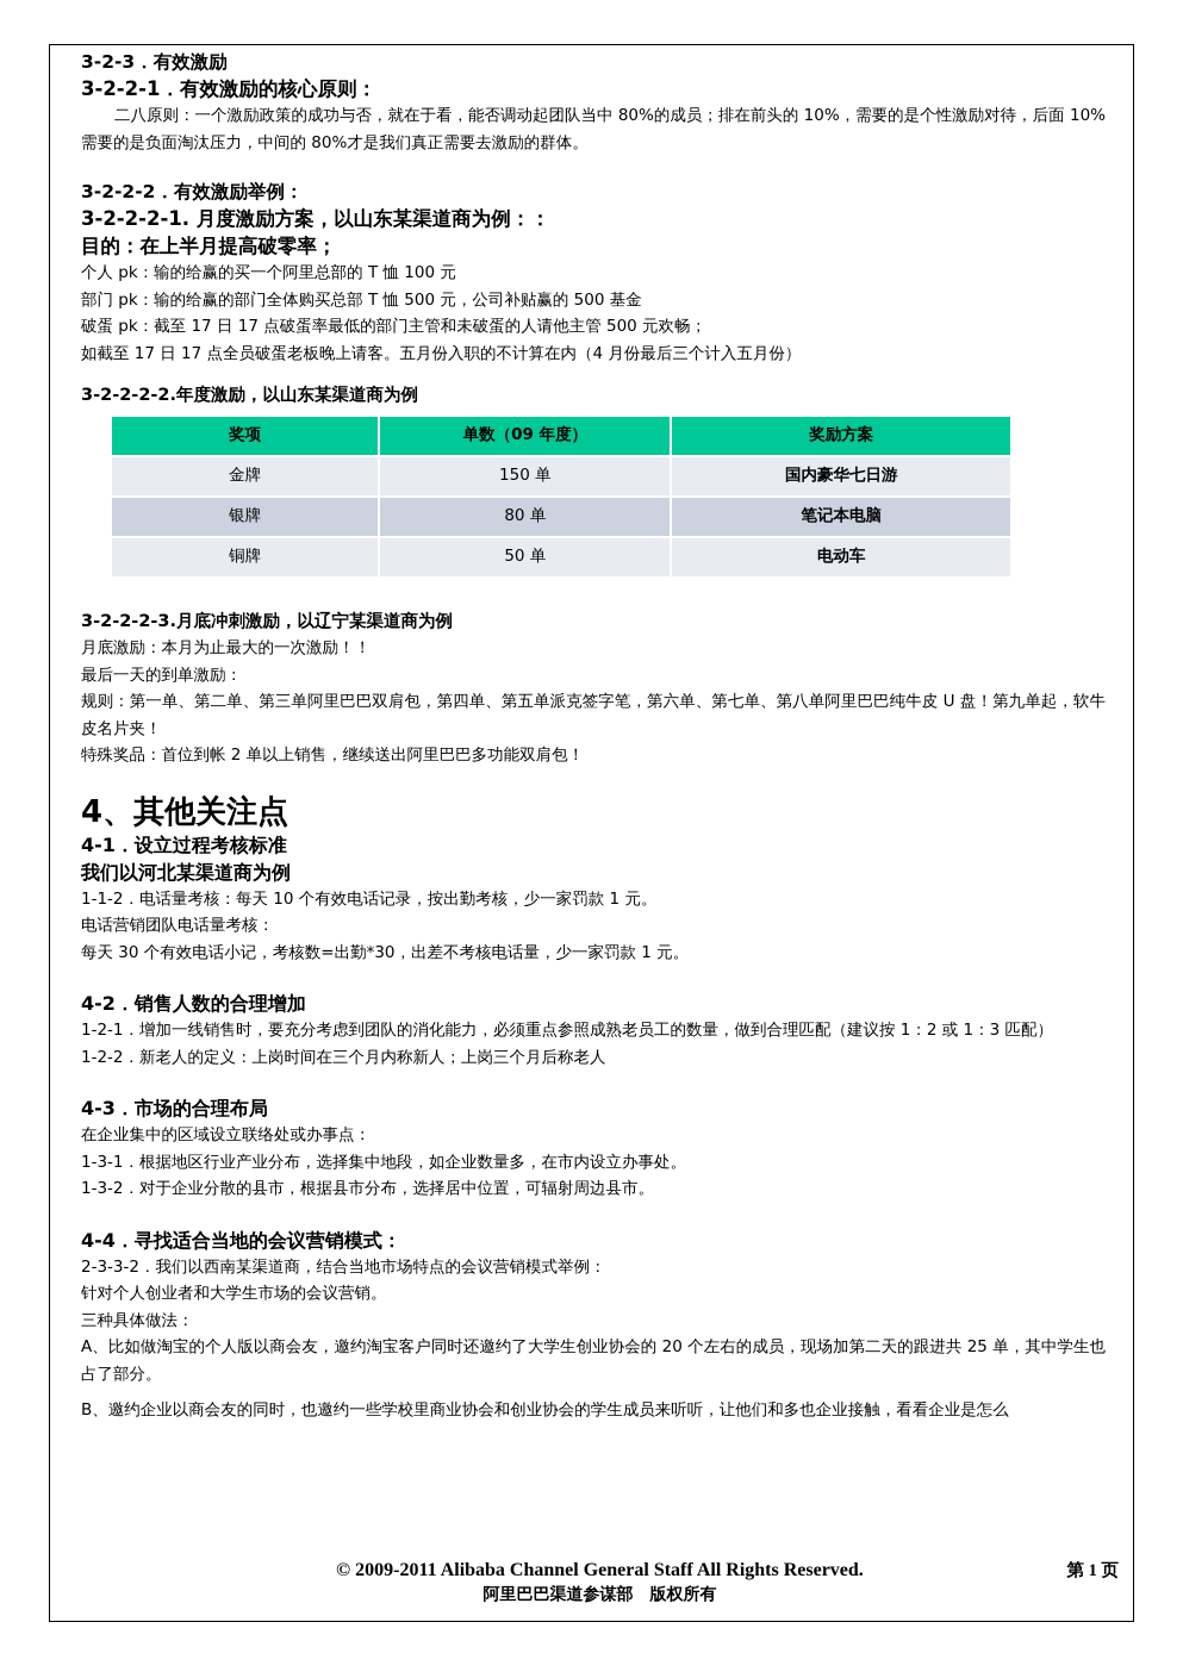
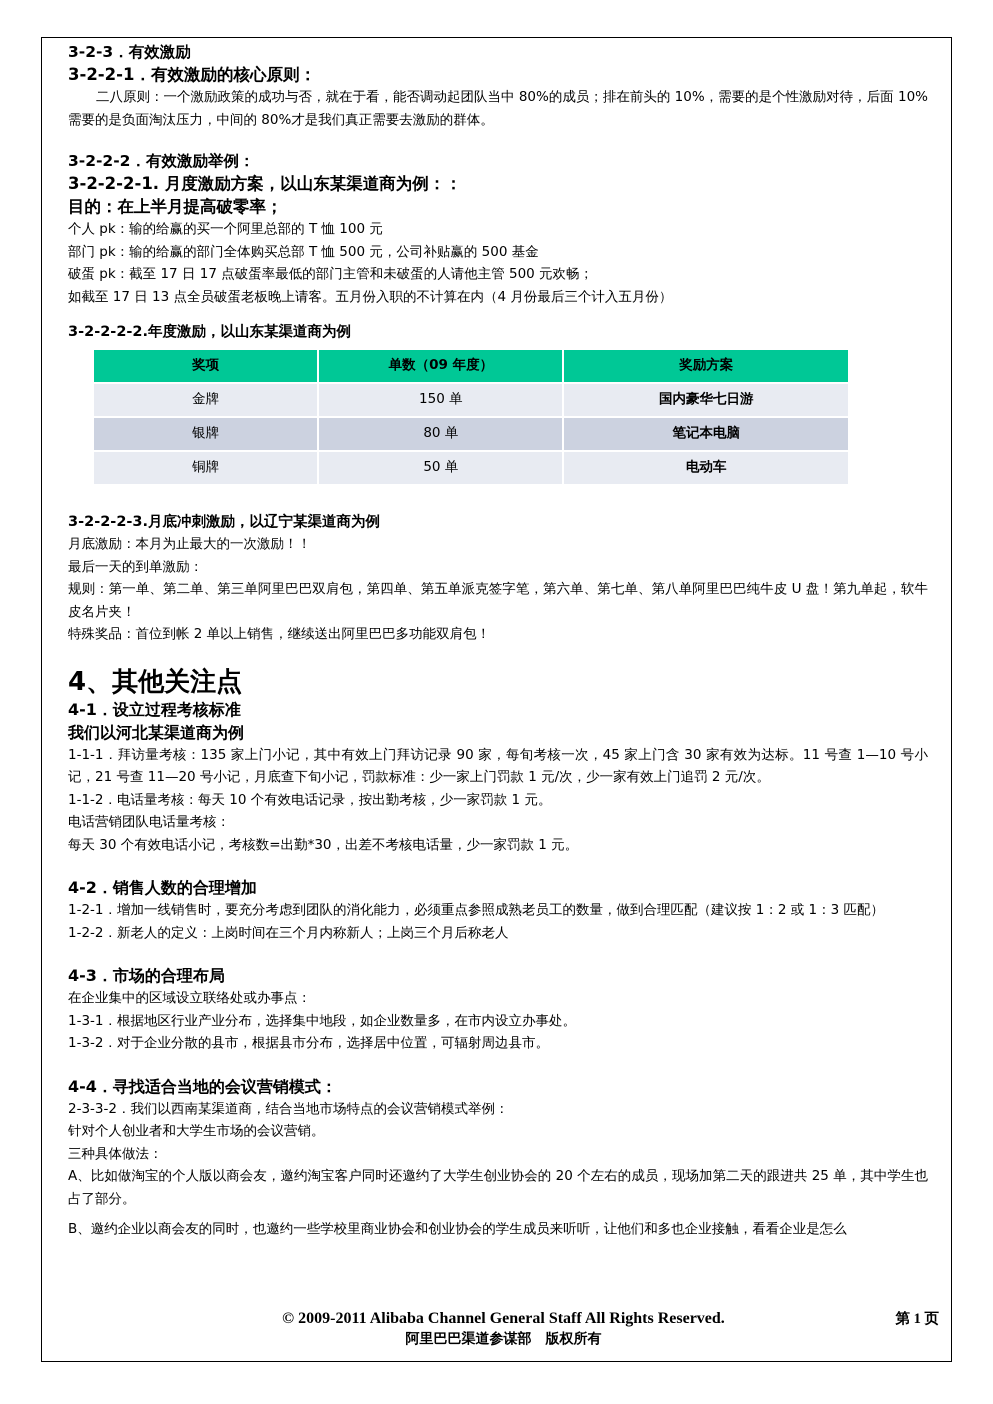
  3-2-3．有效激励
  3-2-2-1．有效激励的核心原则：
  二八原则：一个激励政策的成功与否，就在于看，能否调动起团队当中 80%的成员；排在前头的 10%，需要的是个性激励对待，后面 10%需要的是负面淘汰压力，中间的 80%才是我们真正需要去激励的群体。
  3-2-2-2．有效激励举例：
  3-2-2-2-1. 月度激励方案，以山东某渠道商为例：：
  目的：在上半月提高破零率；
  个人 pk：输的给赢的买一个阿里总部的 T 恤 100 元
  部门 pk：输的给赢的部门全体购买总部 T 恤 500 元，公司补贴赢的 500 基金
  破蛋 pk：截至 17 日 17 点破蛋率最低的部门主管和未破蛋的人请他主管 500 元欢畅；
- 如截至 17 日 17 点全员破蛋老板晚上请客。五月份入职的不计算在内（4 月份最后三个计入五月份）
+ 如截至 17 日 13 点全员破蛋老板晚上请客。五月份入职的不计算在内（4 月份最后三个计入五月份）
  3-2-2-2-2.年度激励，以山东某渠道商为例
  奖项	单数（09 年度）	奖励方案
  金牌	150 单	国内豪华七日游
  银牌	80 单	笔记本电脑
  铜牌	50 单	电动车
  3-2-2-2-3.月底冲刺激励，以辽宁某渠道商为例
  月底激励：本月为止最大的一次激励！！
  最后一天的到单激励：
  规则：第一单、第二单、第三单阿里巴巴双肩包，第四单、第五单派克签字笔，第六单、第七单、第八单阿里巴巴纯牛皮 U 盘！第九单起，软牛皮名片夹！
  特殊奖品：首位到帐 2 单以上销售，继续送出阿里巴巴多功能双肩包！
  4、其他关注点
  4-1．设立过程考核标准
  我们以河北某渠道商为例
+ 1-1-1．拜访量考核：135 家上门小记，其中有效上门拜访记录 90 家，每旬考核一次，45 家上门含 30 家有效为达标。11 号查 1—10 号小记，21 号查 11—20 号小记，月底查下旬小记，罚款标准：少一家上门罚款 1 元/次，少一家有效上门追罚 2 元/次。
  1-1-2．电话量考核：每天 10 个有效电话记录，按出勤考核，少一家罚款 1 元。
  电话营销团队电话量考核：
  每天 30 个有效电话小记，考核数=出勤*30，出差不考核电话量，少一家罚款 1 元。
  4-2．销售人数的合理增加
  1-2-1．增加一线销售时，要充分考虑到团队的消化能力，必须重点参照成熟老员工的数量，做到合理匹配（建议按 1：2 或 1：3 匹配）
  1-2-2．新老人的定义：上岗时间在三个月内称新人；上岗三个月后称老人
  4-3．市场的合理布局
  在企业集中的区域设立联络处或办事点：
  1-3-1．根据地区行业产业分布，选择集中地段，如企业数量多，在市内设立办事处。
  1-3-2．对于企业分散的县市，根据县市分布，选择居中位置，可辐射周边县市。
  4-4．寻找适合当地的会议营销模式：
  2-3-3-2．我们以西南某渠道商，结合当地市场特点的会议营销模式举例：
  针对个人创业者和大学生市场的会议营销。
  三种具体做法：
  A、比如做淘宝的个人版以商会友，邀约淘宝客户同时还邀约了大学生创业协会的 20 个左右的成员，现场加第二天的跟进共 25 单，其中学生也占了部分。
  B、邀约企业以商会友的同时，也邀约一些学校里商业协会和创业协会的学生成员来听听，让他们和多也企业接触，看看企业是怎么
  © 2009-2011 Alibaba Channel General Staff All Rights Reserved.
  第 1 页
  阿里巴巴渠道参谋部 版权所有
